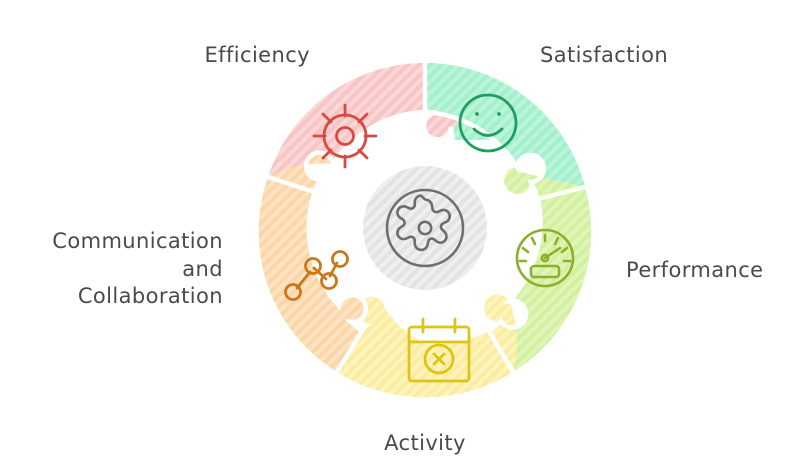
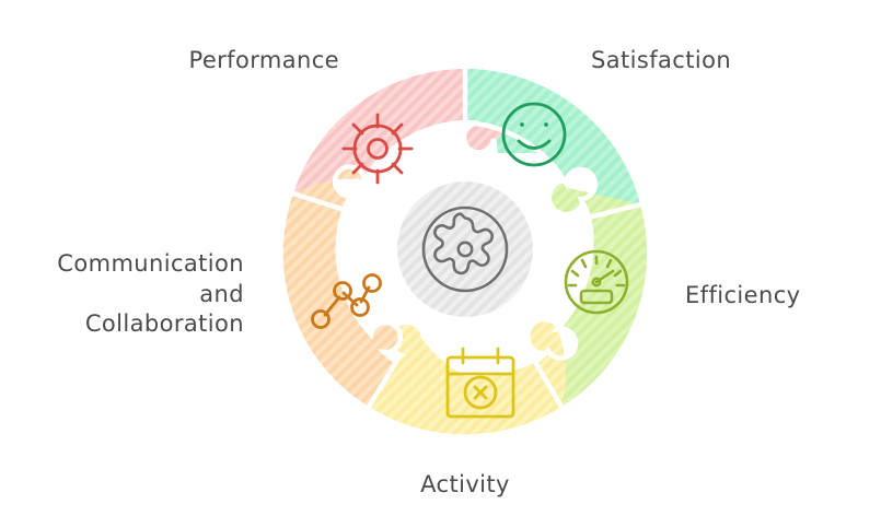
- Efficiency
+ Performance
  Satisfaction
- Performance
+ Efficiency
  Activity
  Communication
  and
  Collaboration
